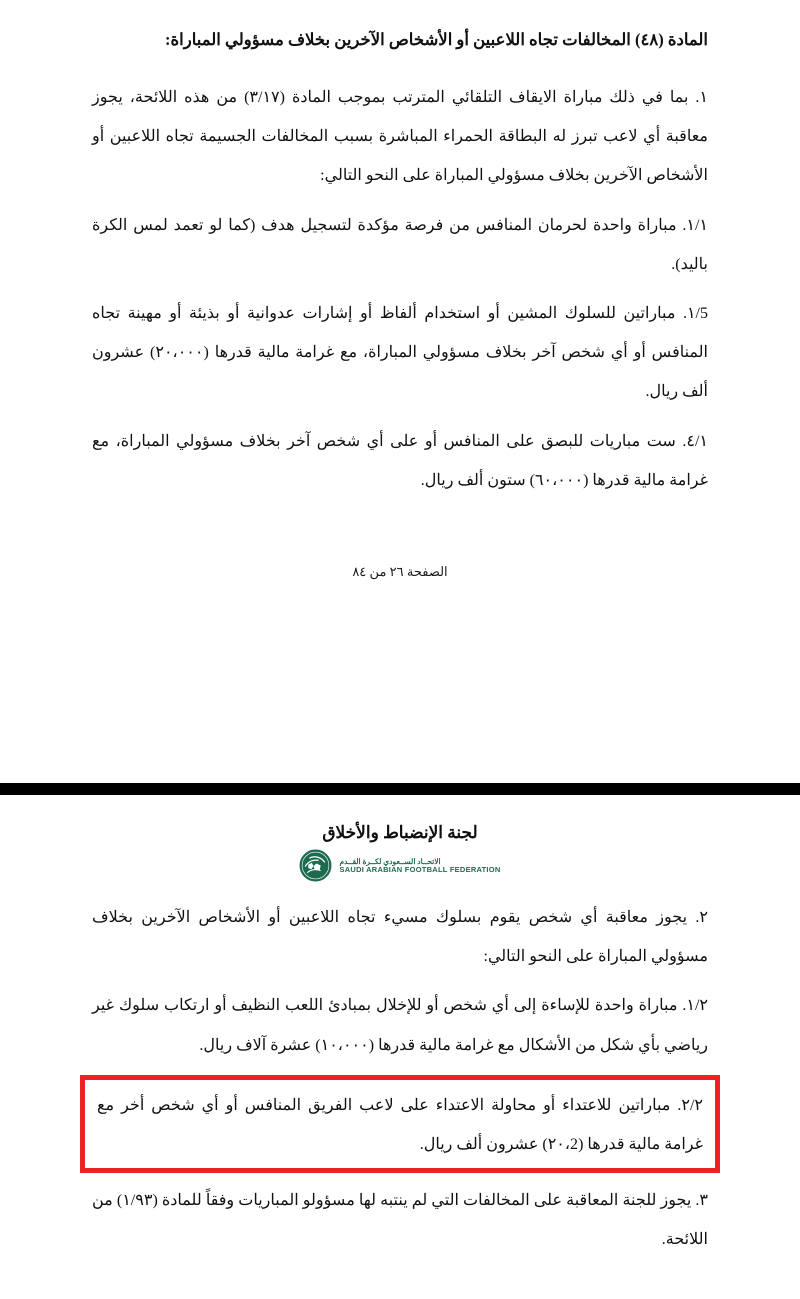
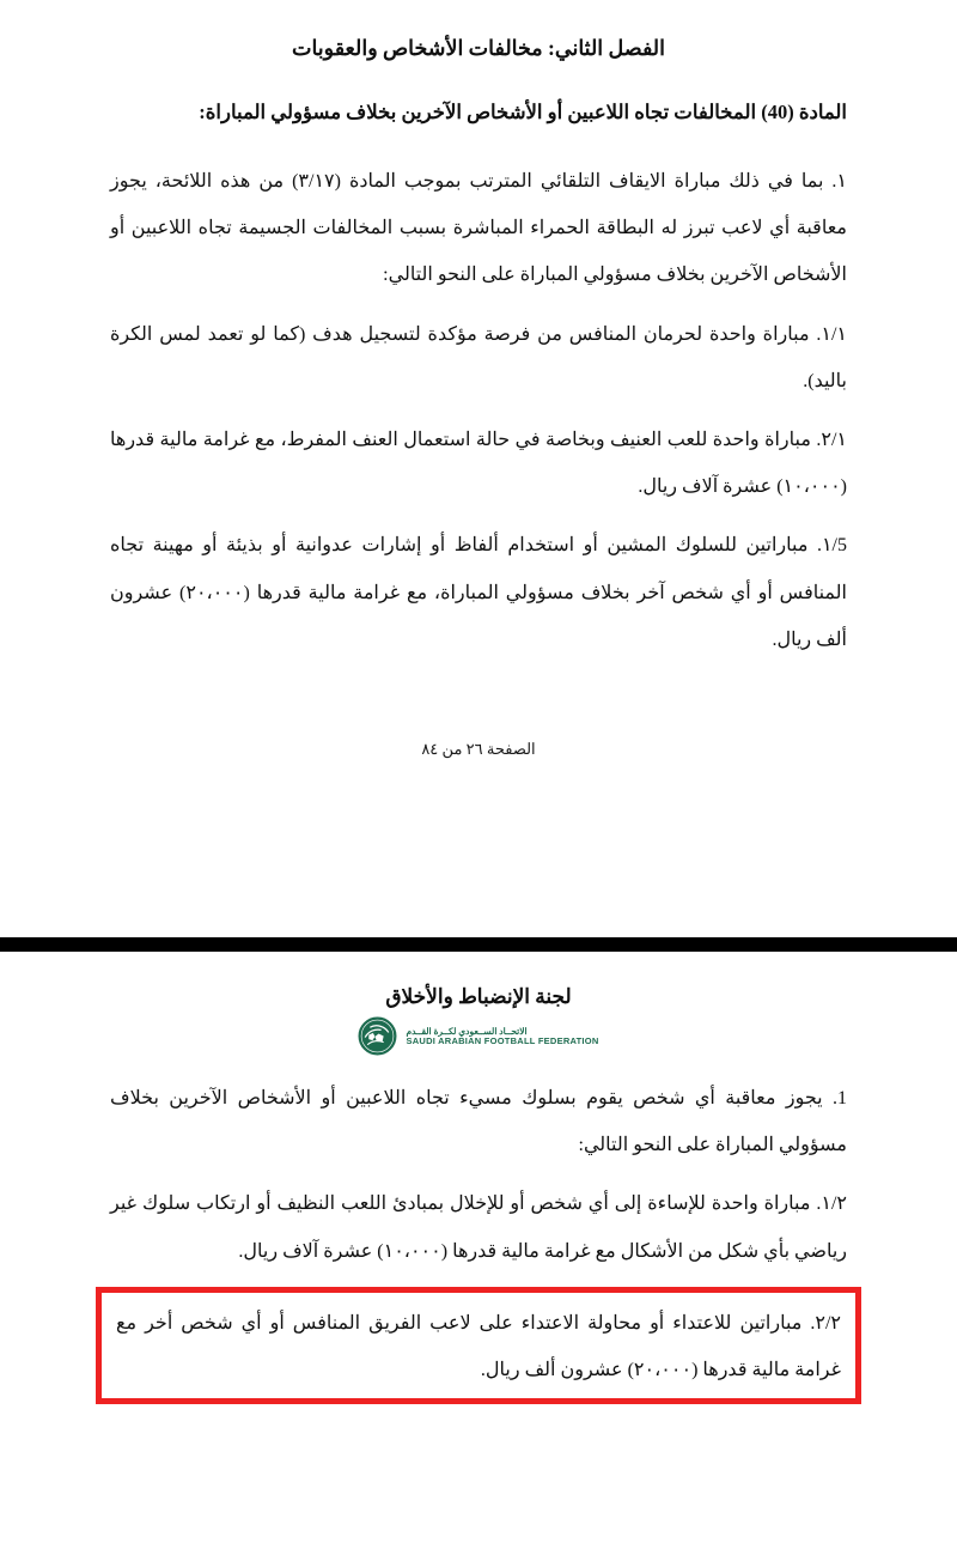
+ الفصل الثاني: مخالفات الأشخاص والعقوبات
- المادة (٤٨) المخالفات تجاه اللاعبين أو الأشخاص الآخرين بخلاف مسؤولي المباراة:
+ المادة (40) المخالفات تجاه اللاعبين أو الأشخاص الآخرين بخلاف مسؤولي المباراة:
  ١. بما في ذلك مباراة الايقاف التلقائي المترتب بموجب المادة (٣/١٧) من هذه اللائحة، يجوز معاقبة أي لاعب تبرز له البطاقة الحمراء المباشرة بسبب المخالفات الجسيمة تجاه اللاعبين أو الأشخاص الآخرين بخلاف مسؤولي المباراة على النحو التالي:
  ١/١. مباراة واحدة لحرمان المنافس من فرصة مؤكدة لتسجيل هدف (كما لو تعمد لمس الكرة باليد).
+ ٢/١. مباراة واحدة للعب العنيف وبخاصة في حالة استعمال العنف المفرط، مع غرامة مالية قدرها (١٠،٠٠٠) عشرة آلاف ريال.
  5/١. مباراتين للسلوك المشين أو استخدام ألفاظ أو إشارات عدوانية أو بذيئة أو مهينة تجاه المنافس أو أي شخص آخر بخلاف مسؤولي المباراة، مع غرامة مالية قدرها (٢٠،٠٠٠) عشرون ألف ريال.
- ٤/١. ست مباريات للبصق على المنافس أو على أي شخص آخر بخلاف مسؤولي المباراة، مع غرامة مالية قدرها (٦٠،٠٠٠) ستون ألف ريال.
  الصفحة ٢٦ من ٨٤
  لجنة الإنضباط والأخلاق
  الاتحــاد الســعودي لكــرة القــدم
  SAUDI ARABIAN FOOTBALL FEDERATION
- ٢. يجوز معاقبة أي شخص يقوم بسلوك مسيء تجاه اللاعبين أو الأشخاص الآخرين بخلاف مسؤولي المباراة على النحو التالي:
+ 1. يجوز معاقبة أي شخص يقوم بسلوك مسيء تجاه اللاعبين أو الأشخاص الآخرين بخلاف مسؤولي المباراة على النحو التالي:
  ١/٢. مباراة واحدة للإساءة إلى أي شخص أو للإخلال بمبادئ اللعب النظيف أو ارتكاب سلوك غير رياضي بأي شكل من الأشكال مع غرامة مالية قدرها (١٠،٠٠٠) عشرة آلاف ريال.
- ٢/٢. مباراتين للاعتداء أو محاولة الاعتداء على لاعب الفريق المنافس أو أي شخص أخر مع غرامة مالية قدرها (٢٠،2) عشرون ألف ريال.
+ ٢/٢. مباراتين للاعتداء أو محاولة الاعتداء على لاعب الفريق المنافس أو أي شخص أخر مع غرامة مالية قدرها (٢٠،٠٠٠) عشرون ألف ريال.
- ٣. يجوز للجنة المعاقبة على المخالفات التي لم ينتبه لها مسؤولو المباريات وفقاً للمادة (١/٩٣) من اللائحة.
